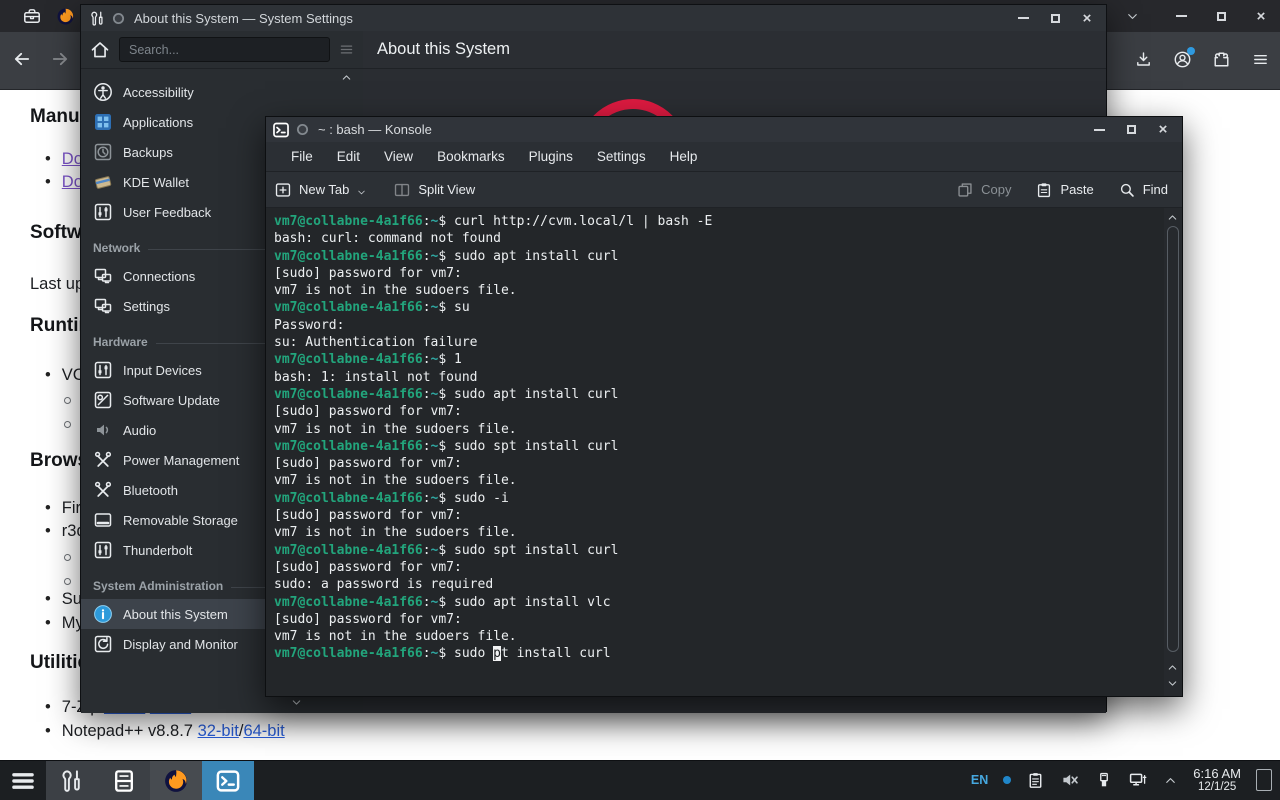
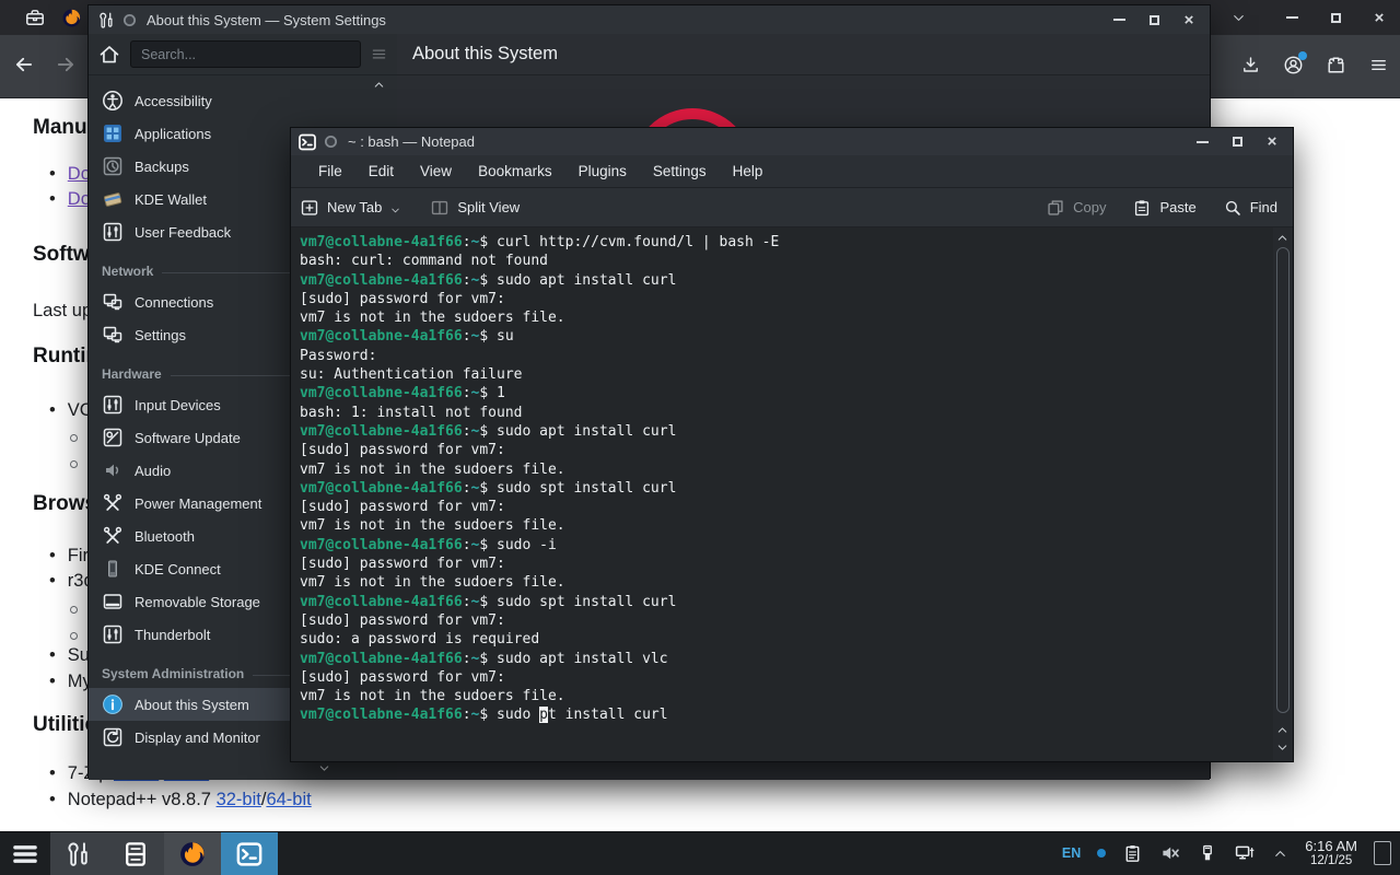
  ×
  • Do
  • Do
  Softw
  Runti
  • VC
  • Su
  Utiliti
  • Notepad++ v8.8.7 32-bit/64-bit
  About this System — System Settings
  ×
  Search...
  Accessibility
  Applications
  Backups
  KDE Wallet
  User Feedback
  Network
  Connections
  Settings
  Hardware
  Input Devices
  Software Update
  Audio
  Power Management
  Bluetooth
+ KDE Connect
  Removable Storage
  Thunderbolt
  System Administration
  About this System
  Display and Monitor
  About this System
- ~ : bash — Konsole
+ ~ : bash — Notepad
  ×
  File
  Edit
  View
  Bookmarks
  Plugins
  Settings
  Help
  New Tab
  Split View
  Copy
  Paste
  Find
- vm7@collabne-4a1f66:~$ curl http://cvm.local/l | bash -E
+ vm7@collabne-4a1f66:~$ curl http://cvm.found/l | bash -E
  bash: curl: command not found
  vm7@collabne-4a1f66:~$ sudo apt install curl
  [sudo] password for vm7:
  vm7 is not in the sudoers file.
  vm7@collabne-4a1f66:~$ su
  Password:
  su: Authentication failure
  vm7@collabne-4a1f66:~$ 1
  bash: 1: install not found
  vm7@collabne-4a1f66:~$ sudo apt install curl
  [sudo] password for vm7:
  vm7 is not in the sudoers file.
  vm7@collabne-4a1f66:~$ sudo spt install curl
  [sudo] password for vm7:
  vm7 is not in the sudoers file.
  vm7@collabne-4a1f66:~$ sudo -i
  [sudo] password for vm7:
  vm7 is not in the sudoers file.
  vm7@collabne-4a1f66:~$ sudo spt install curl
  [sudo] password for vm7:
  sudo: a password is required
  vm7@collabne-4a1f66:~$ sudo apt install vlc
  [sudo] password for vm7:
  vm7 is not in the sudoers file.
  vm7@collabne-4a1f66:~$ sudo pt install curl
  EN
  6:16 AM
  12/1/25
